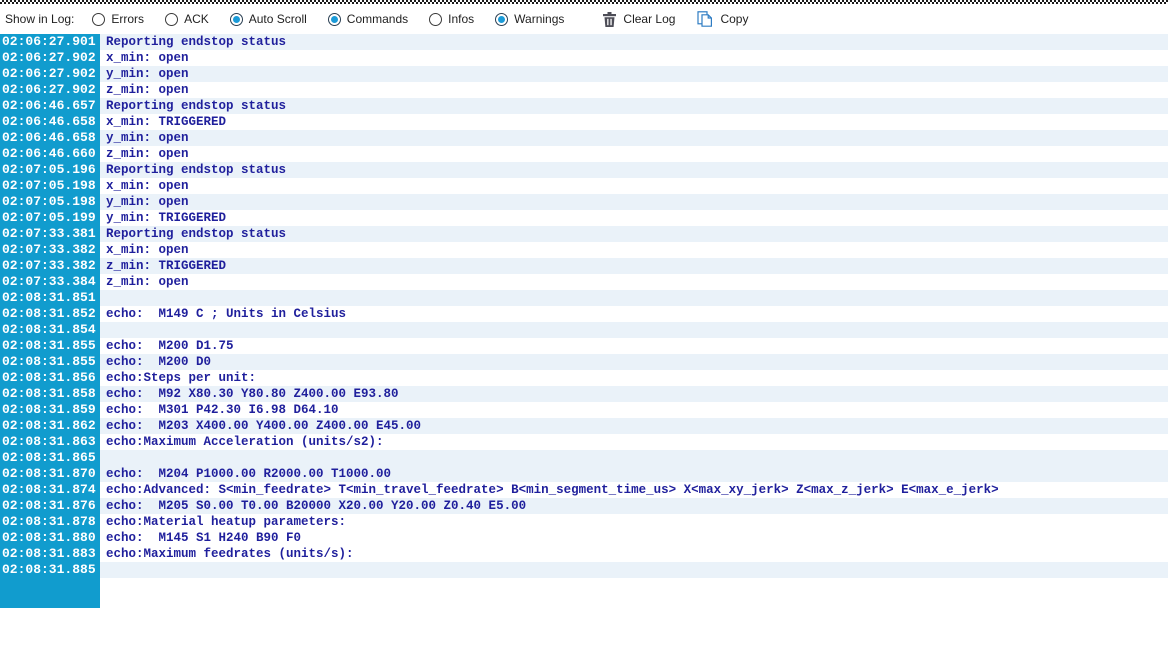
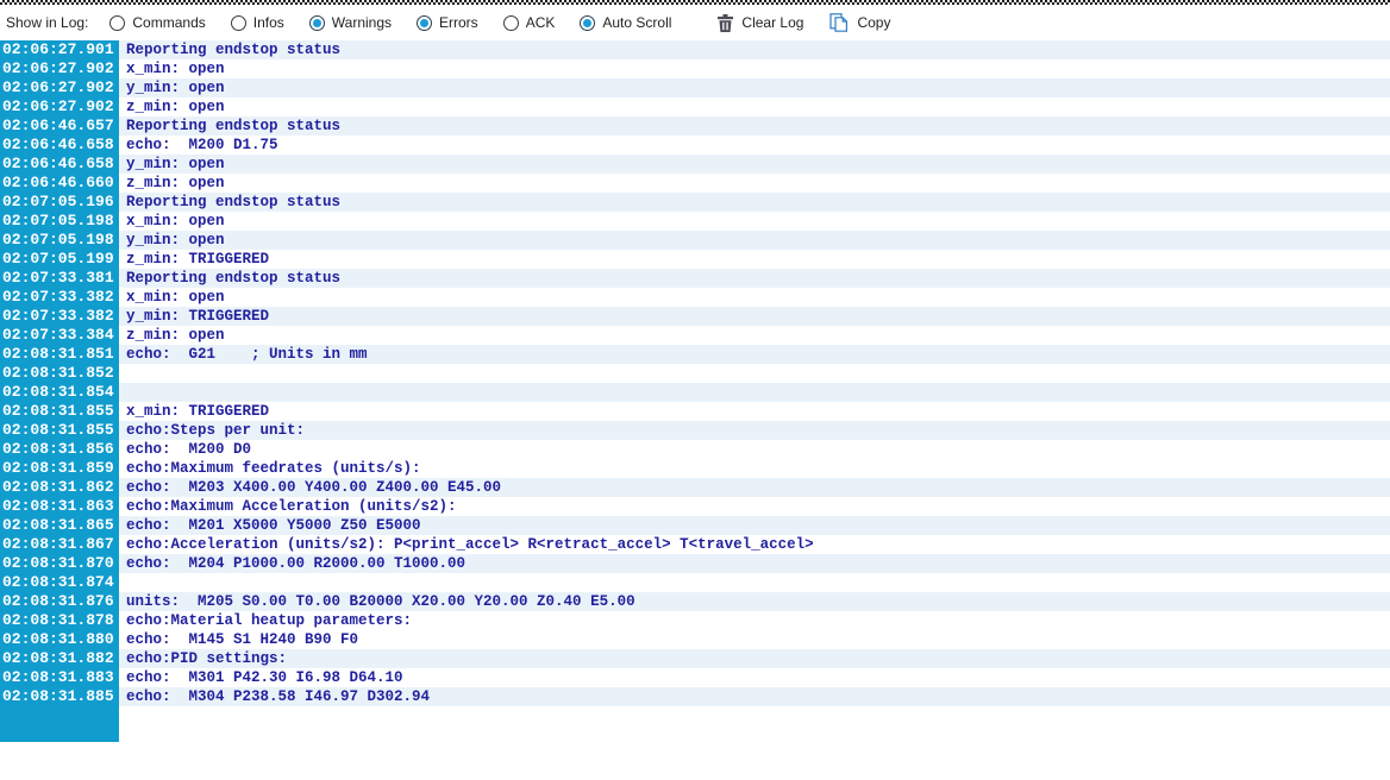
  Show in Log:
- Errors
+ Commands
- ACK
+ Infos
- Auto Scroll
+ Warnings
- Commands
+ Errors
- Infos
+ ACK
- Warnings
+ Auto Scroll
  Clear Log
  Copy
  02:06:27.901
  Reporting endstop status
  02:06:27.902
  x_min: open
  02:06:27.902
  y_min: open
  02:06:27.902
  z_min: open
  02:06:46.657
  Reporting endstop status
  02:06:46.658
- x_min: TRIGGERED
+ echo: M200 D1.75
  02:06:46.658
  y_min: open
  02:06:46.660
  z_min: open
  02:07:05.196
  Reporting endstop status
  02:07:05.198
  x_min: open
  02:07:05.198
  y_min: open
  02:07:05.199
- y_min: TRIGGERED
+ z_min: TRIGGERED
  02:07:33.381
  Reporting endstop status
  02:07:33.382
  x_min: open
  02:07:33.382
- z_min: TRIGGERED
+ y_min: TRIGGERED
  02:07:33.384
  z_min: open
  02:08:31.851
+ echo: G21 ; Units in mm
  02:08:31.852
- echo: M149 C ; Units in Celsius
  02:08:31.854
  02:08:31.855
- echo: M200 D1.75
+ x_min: TRIGGERED
  02:08:31.855
- echo: M200 D0
+ echo:Steps per unit:
  02:08:31.856
- echo:Steps per unit:
+ echo: M200 D0
- 02:08:31.858
- echo: M92 X80.30 Y80.80 Z400.00 E93.80
  02:08:31.859
- echo: M301 P42.30 I6.98 D64.10
+ echo:Maximum feedrates (units/s):
  02:08:31.862
  echo: M203 X400.00 Y400.00 Z400.00 E45.00
  02:08:31.863
  echo:Maximum Acceleration (units/s2):
  02:08:31.865
+ echo: M201 X5000 Y5000 Z50 E5000
+ 02:08:31.867
+ echo:Acceleration (units/s2): P<print_accel> R<retract_accel> T<travel_accel>
  02:08:31.870
  echo: M204 P1000.00 R2000.00 T1000.00
  02:08:31.874
- echo:Advanced: S<min_feedrate> T<min_travel_feedrate> B<min_segment_time_us> X<max_xy_jerk> Z<max_z_jerk> E<max_e_jerk>
  02:08:31.876
- echo: M205 S0.00 T0.00 B20000 X20.00 Y20.00 Z0.40 E5.00
+ units: M205 S0.00 T0.00 B20000 X20.00 Y20.00 Z0.40 E5.00
  02:08:31.878
  echo:Material heatup parameters:
  02:08:31.880
  echo: M145 S1 H240 B90 F0
+ 02:08:31.882
+ echo:PID settings:
  02:08:31.883
- echo:Maximum feedrates (units/s):
+ echo: M301 P42.30 I6.98 D64.10
  02:08:31.885
+ echo: M304 P238.58 I46.97 D302.94
